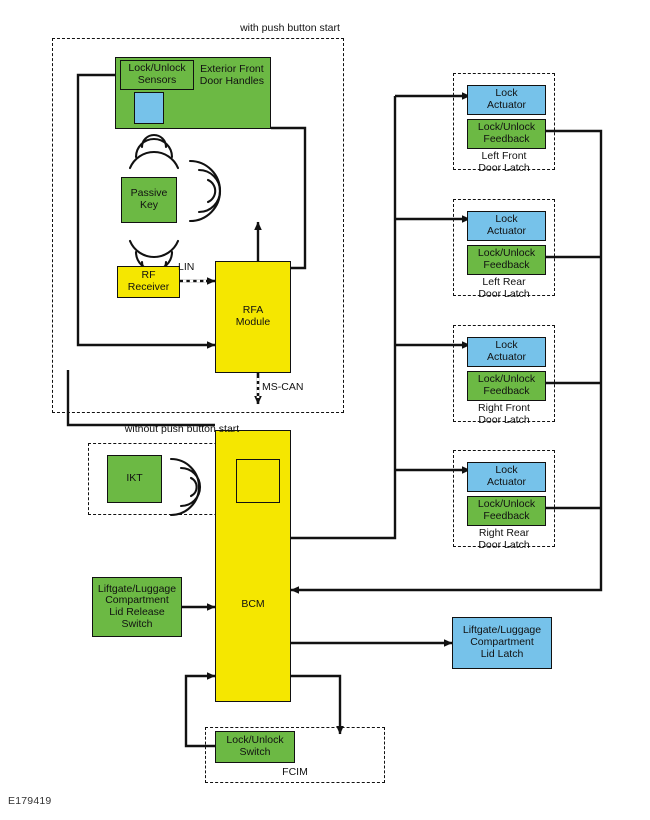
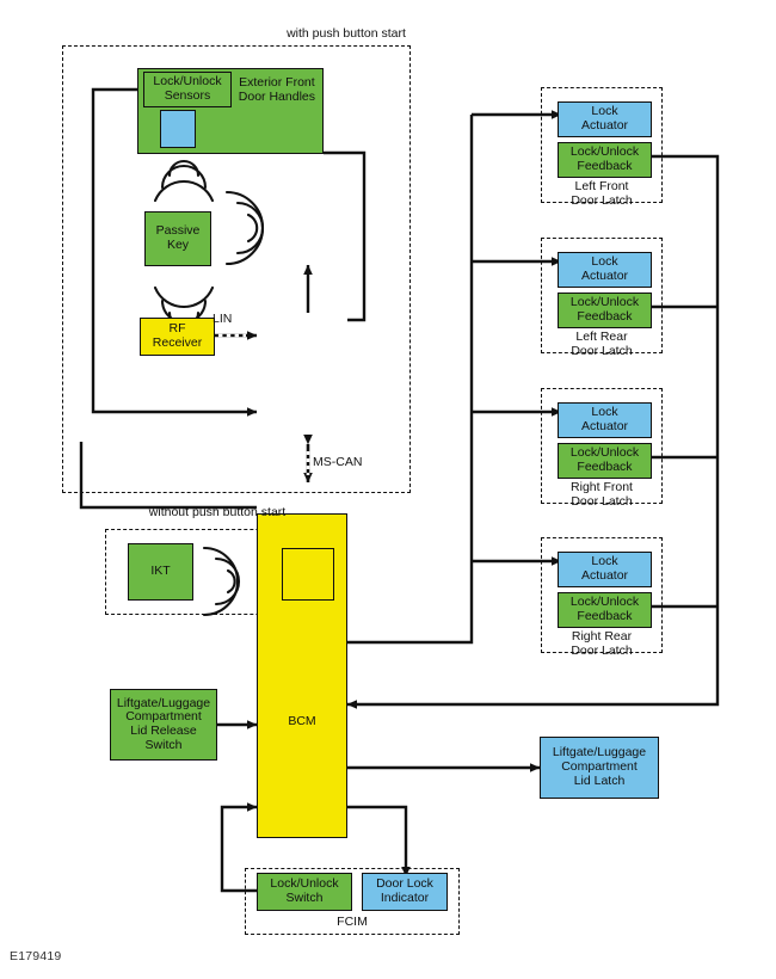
  with push button start
  without push button start
  FCIM
  Exterior Front
  Door Handles
  Lock/Unlock
  Sensors
  Passive
  Key
  RF
  Receiver
  LIN
- RFA
- Module
  MS-CAN
  IKT
  BCM
  Liftgate/Luggage
  Compartment
  Lid Release
  Switch
  Liftgate/Luggage
  Compartment
  Lid Latch
  Lock/Unlock
  Switch
+ Door Lock
+ Indicator
  Lock
  Actuator
  Lock/Unlock
  Feedback
  Left Front
  Door Latch
  Lock
  Actuator
  Lock/Unlock
  Feedback
  Left Rear
  Door Latch
  Lock
  Actuator
  Lock/Unlock
  Feedback
  Right Front
  Door Latch
  Lock
  Actuator
  Lock/Unlock
  Feedback
  Right Rear
  Door Latch
  E179419
